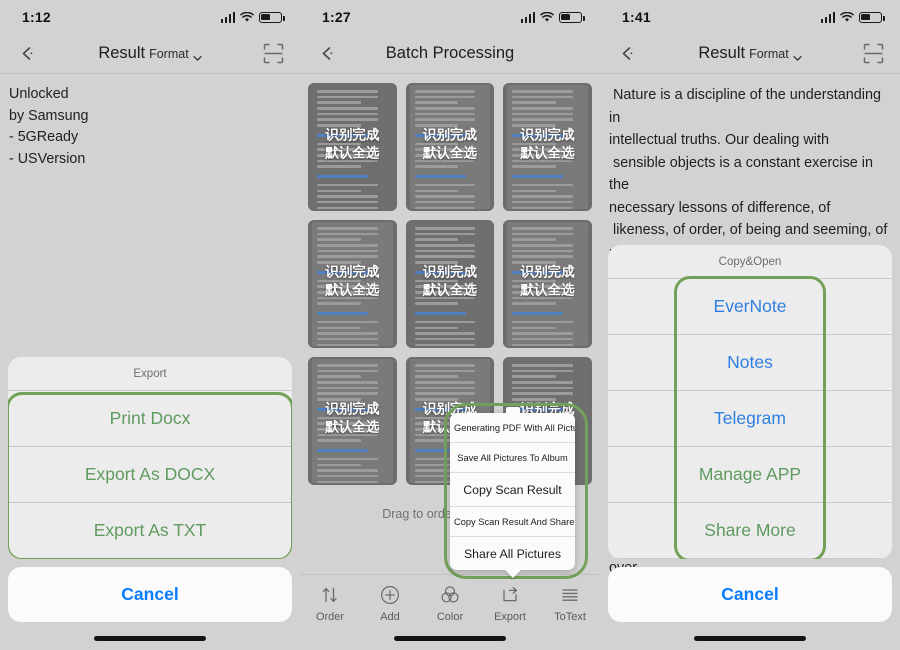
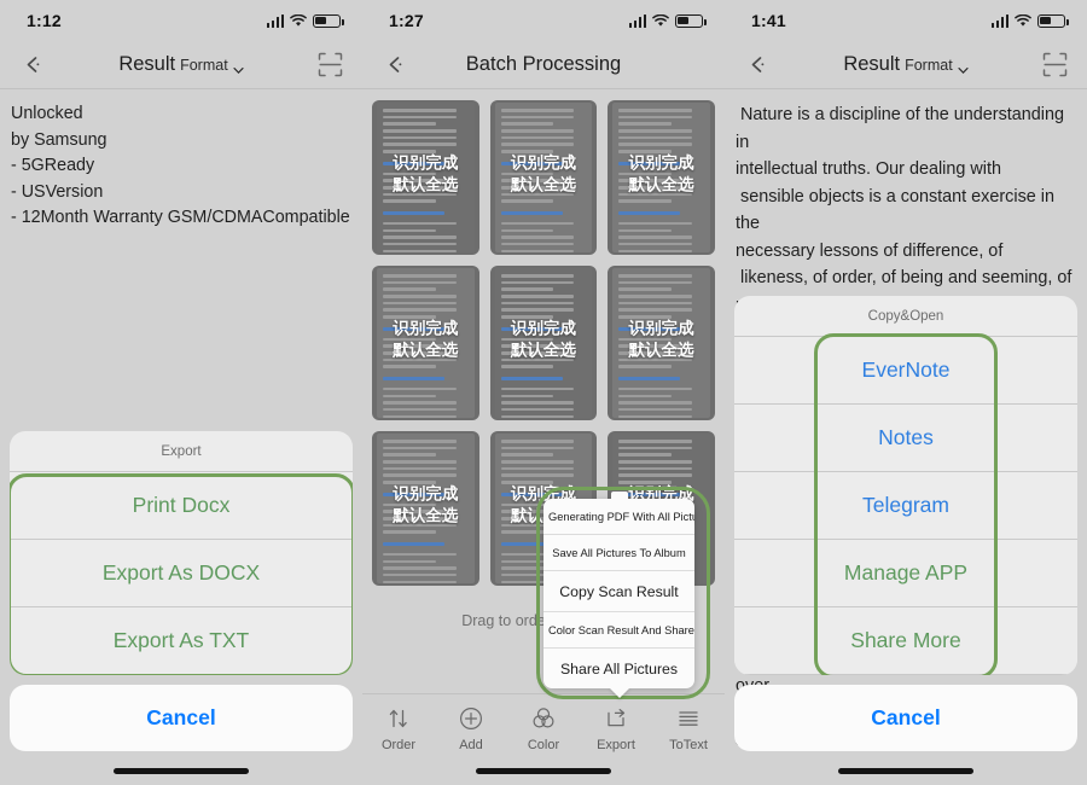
  1:12
  Result
  Format
  Unlocked
  by Samsung
  - 5GReady
  - USVersion
+ - 12Month Warranty GSM/CDMACompatible
  Export
  Print Docx
  Export As DOCX
  Export As TXT
  Cancel
  1:27
  Batch Processing
  识别完成
  默认全选
  识别完成
  默认全选
  识别完成
  默认全选
  识别完成
  默认全选
  识别完成
  默认全选
  识别完成
  默认全选
  识别完成
  默认全选
  识别完成
  识别完成
  Generating PDF With All Pict
  Save All Pictures To Album
  Copy Scan Result
- Copy Scan Result And Share
+ Color Scan Result And Share
  Share All Pictures
  Order
  Add
  Color
  Export
  ToText
  1:41
  Result
  Format
  Nature is a discipline of the understanding in
  intellectual truths. Our dealing with
  sensible objects is a constant exercise in the
  necessary lessons of difference, of
  likeness, of order, of being and seeming, of
  Copy&Open
  EverNote
  Notes
  Telegram
  Manage APP
  Share More
  Cancel
